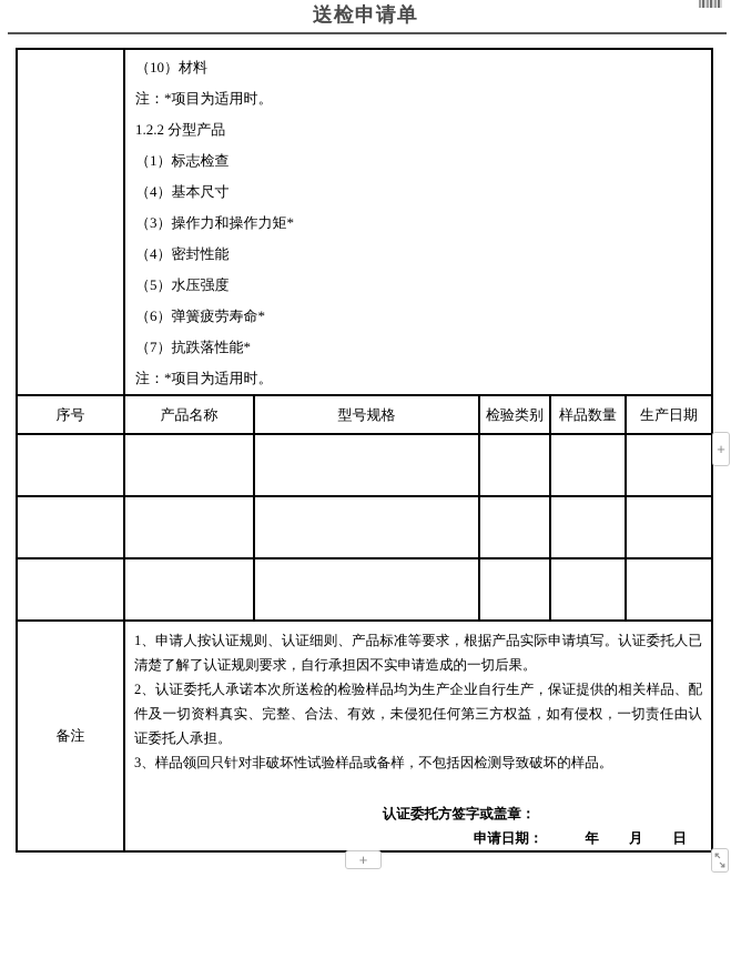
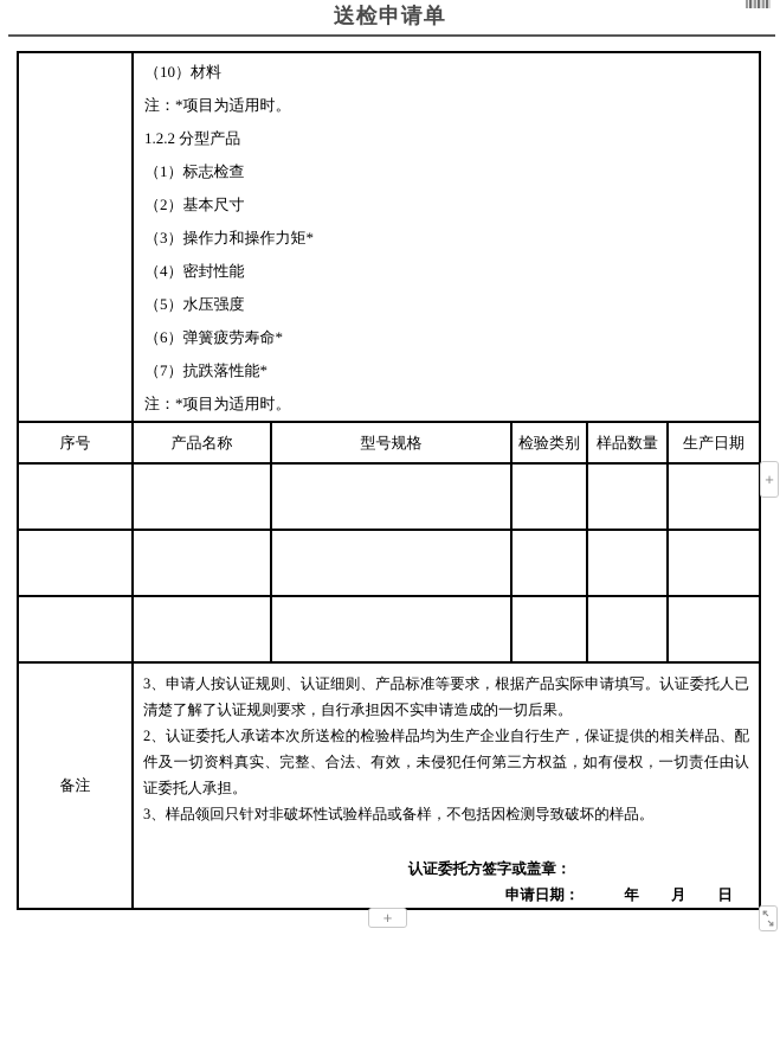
  送检申请单
- 	（10）材料 注：*项目为适用时。 1.2.2 分型产品 （1）标志检查 （4）基本尺寸 （3）操作力和操作力矩* （4）密封性能 （5）水压强度 （6）弹簧疲劳寿命* （7）抗跌落性能* 注：*项目为适用时。
+ 	（10）材料 注：*项目为适用时。 1.2.2 分型产品 （1）标志检查 （2）基本尺寸 （3）操作力和操作力矩* （4）密封性能 （5）水压强度 （6）弹簧疲劳寿命* （7）抗跌落性能* 注：*项目为适用时。
  序号	产品名称	型号规格	检验类别	样品数量	生产日期
- 备注	1、申请人按认证规则、认证细则、产品标准等要求，根据产品实际申请填写。认证委托人已清楚了解了认证规则要求，自行承担因不实申请造成的一切后果。 2、认证委托人承诺本次所送检的检验样品均为生产企业自行生产，保证提供的相关样品、配件及一切资料真实、完整、合法、有效，未侵犯任何第三方权益，如有侵权，一切责任由认证委托人承担。 3、样品领回只针对非破坏性试验样品或备样，不包括因检测导致破坏的样品。 认证委托方签字或盖章： 申请日期： 年 月 日
+ 备注	3、申请人按认证规则、认证细则、产品标准等要求，根据产品实际申请填写。认证委托人已清楚了解了认证规则要求，自行承担因不实申请造成的一切后果。 2、认证委托人承诺本次所送检的检验样品均为生产企业自行生产，保证提供的相关样品、配件及一切资料真实、完整、合法、有效，未侵犯任何第三方权益，如有侵权，一切责任由认证委托人承担。 3、样品领回只针对非破坏性试验样品或备样，不包括因检测导致破坏的样品。 认证委托方签字或盖章： 申请日期： 年 月 日
  +
  +
